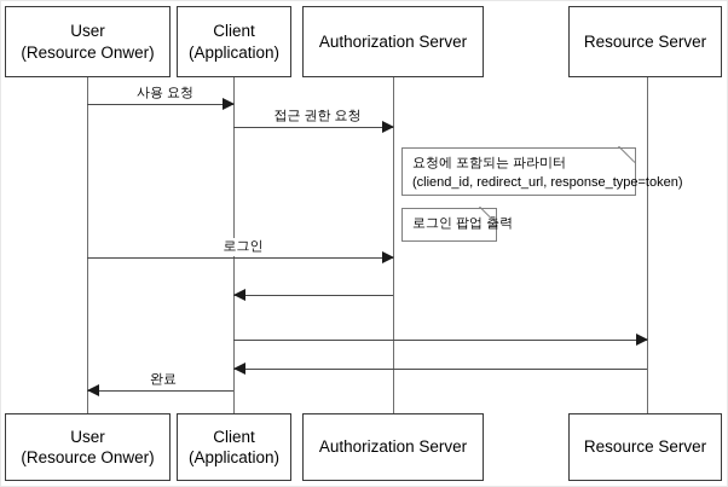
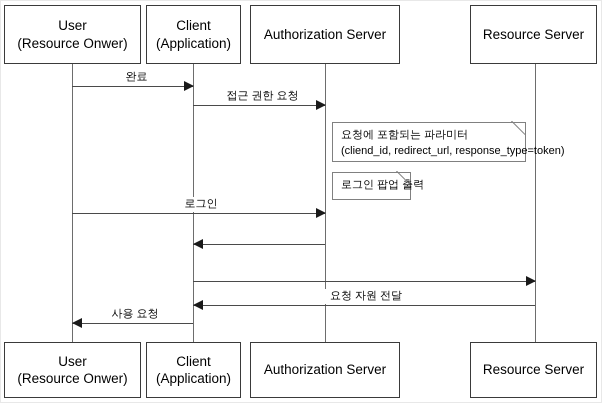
  User
  (Resource Onwer)
  Client
  (Application)
  Authorization Server
  Resource Server
- 사용 요청
+ 완료
  접근 권한 요청
  요청에 포함되는 파라미터
  (cliend_id, redirect_url, response_type=token)
  로그인 팝업력
  로그인
+ 요청 자원 전달
- 완료
+ 사용 요청
  User
  (Resource Onwer)
  Client
  (Application)
  Authorization Server
  Resource Server
